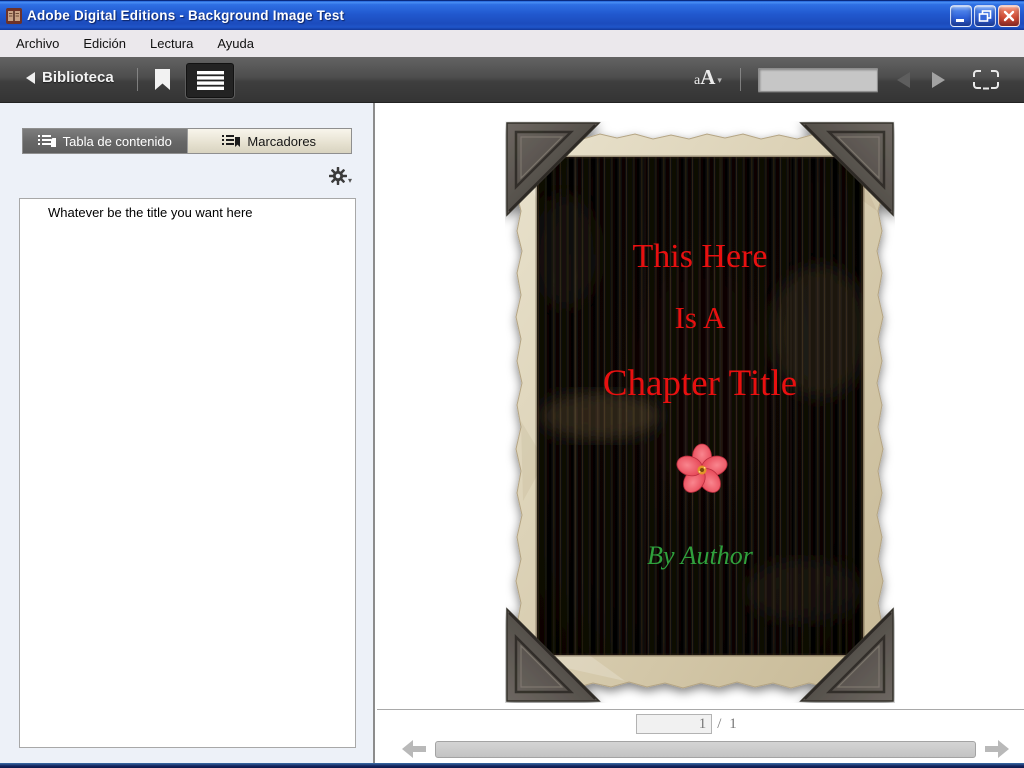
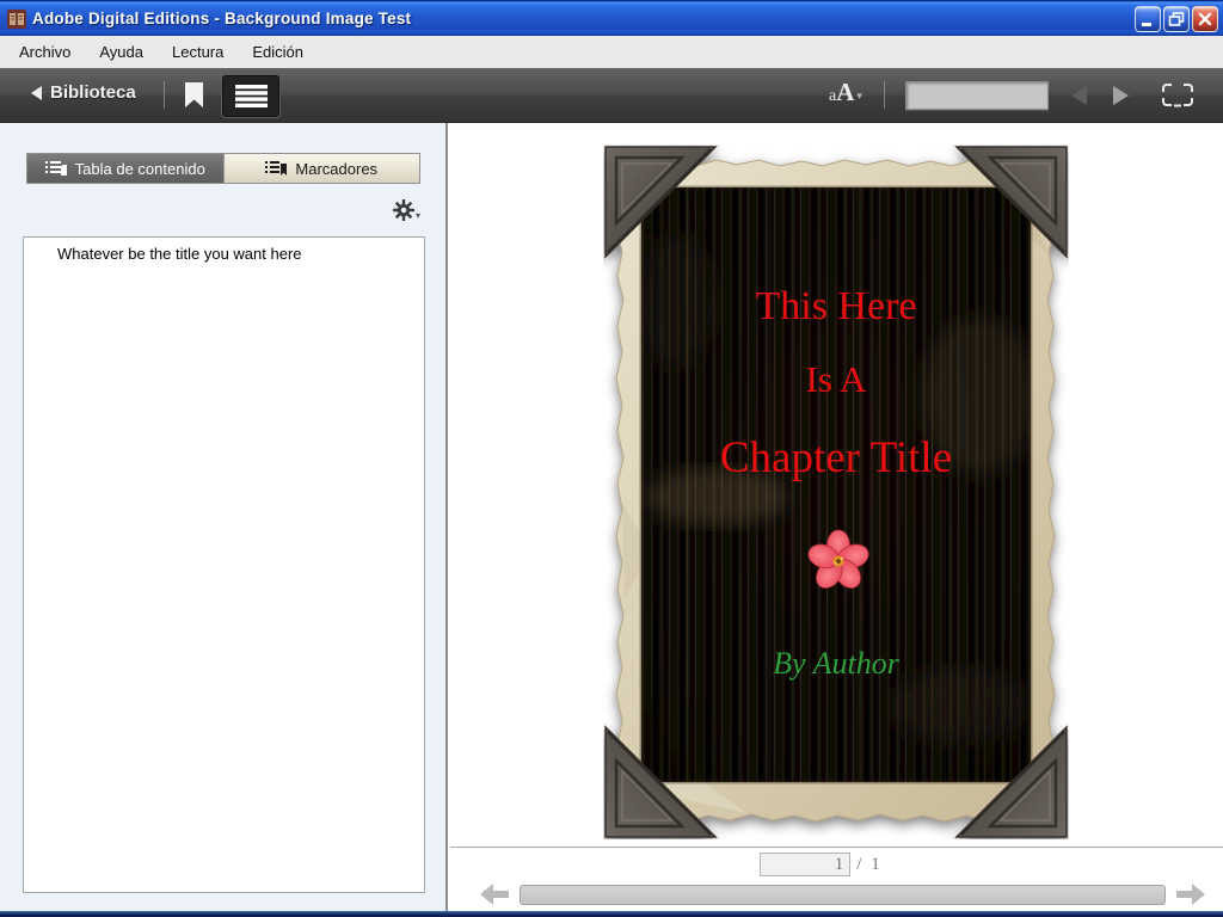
  Adobe Digital Editions - Background Image Test
  Archivo
- Edición
+ Ayuda
  Lectura
- Ayuda
+ Edición
  Biblioteca
  a
  A
  ▾
  Tabla de contenido
  Marcadores
  ▾
  Whatever be the title you want here
  This Here
  Is A
  Chapter Title
  By Author
  1
  / 1
